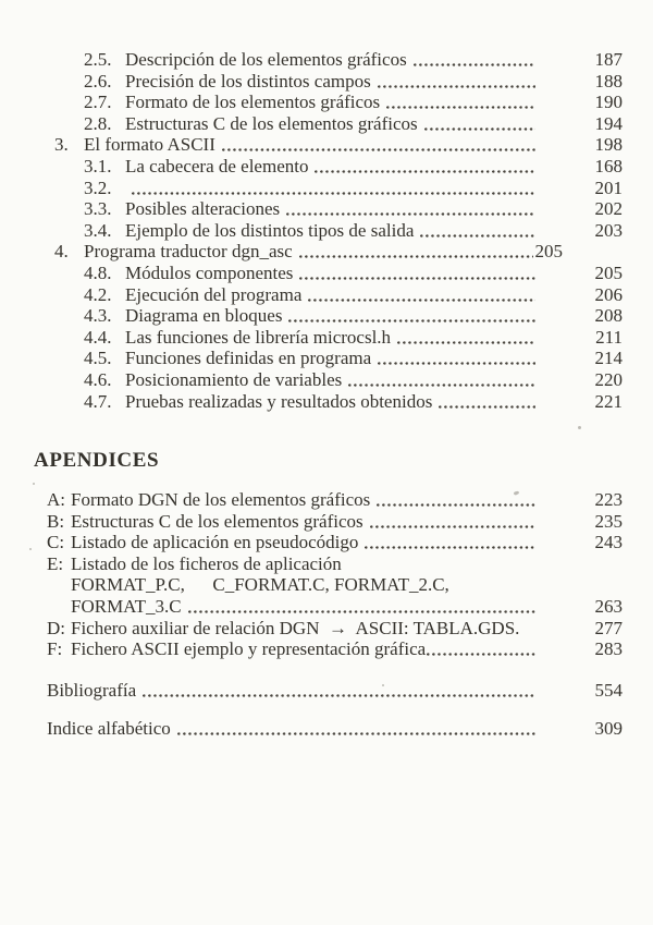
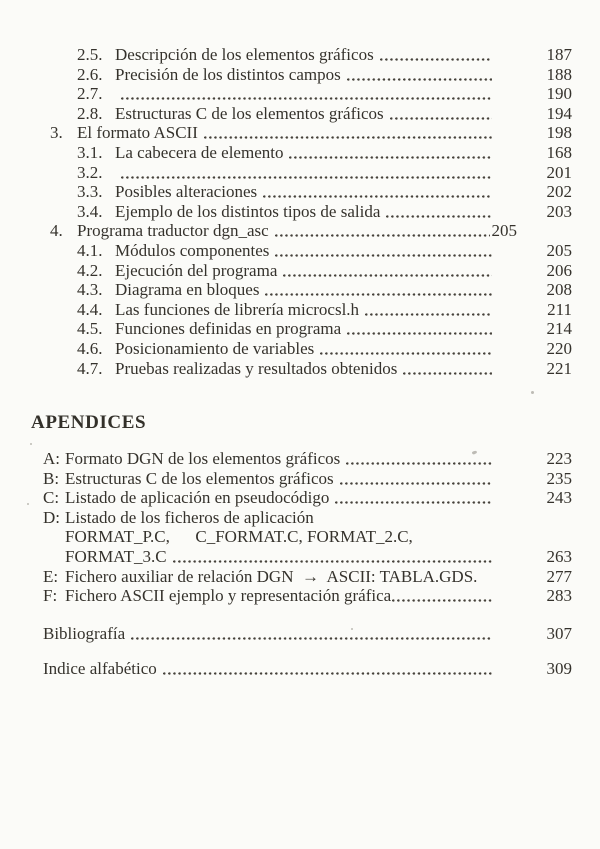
  2.5.
  Descripción de los elementos gráficos
  187
  2.6.
  Precisión de los distintos campos
  188
  2.7.
- Formato de los elementos gráficos
  190
  2.8.
  Estructuras C de los elementos gráficos
  194
  3.
  El formato ASCII
  198
  3.1.
  La cabecera de elemento
  168
  3.2.
  201
  3.3.
  Posibles alteraciones
  202
  3.4.
  Ejemplo de los distintos tipos de salida
  203
  4.
  Programa traductor dgn_asc
  205
- 4.8.
+ 4.1.
  Módulos componentes
  205
  4.2.
  Ejecución del programa
  206
  4.3.
  Diagrama en bloques
  208
  4.4.
  Las funciones de librería microcsl.h
  211
  4.5.
  Funciones definidas en programa
  214
  4.6.
  Posicionamiento de variables
  220
  4.7.
  Pruebas realizadas y resultados obtenidos
  221
  APENDICES
  A:
  Formato DGN de los elementos gráficos
  223
  B:
  Estructuras C de los elementos gráficos
  235
  C:
  Listado de aplicación en pseudocódigo
  243
- E:
+ D:
  Listado de los ficheros de aplicación
  FORMAT_P.C, C_FORMAT.C, FORMAT_2.C,
  FORMAT_3.C
  263
- D:
+ E:
  Fichero auxiliar de relación DGN → ASCII: TABLA.GDS.
  277
  F:
  Fichero ASCII ejemplo y representación gráfica
  283
  Bibliografía
- 554
+ 307
  Indice alfabético
  309
